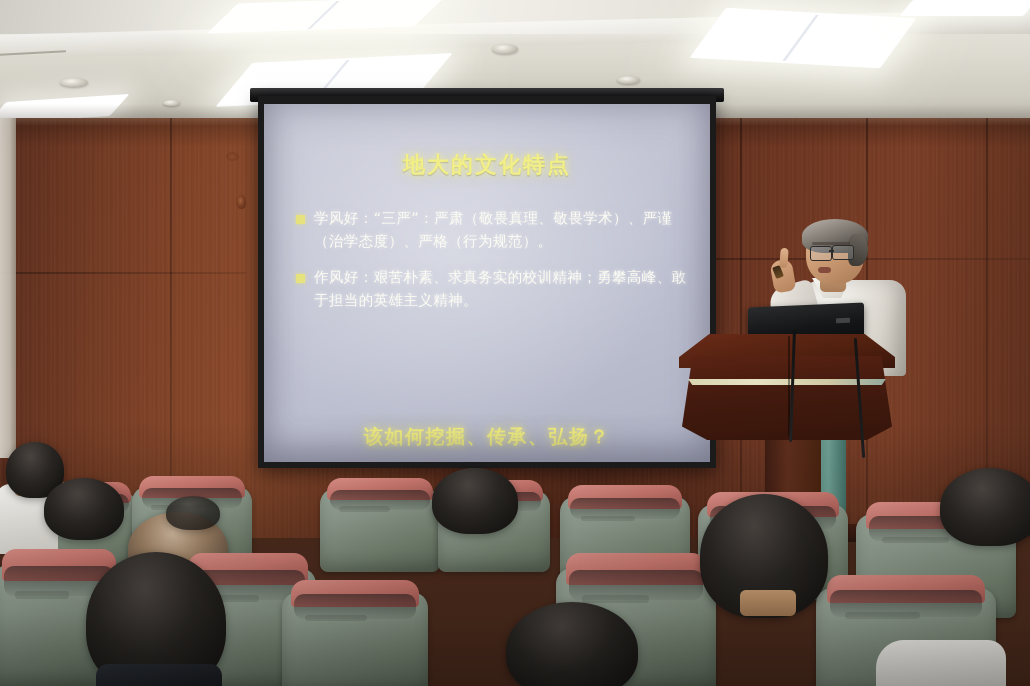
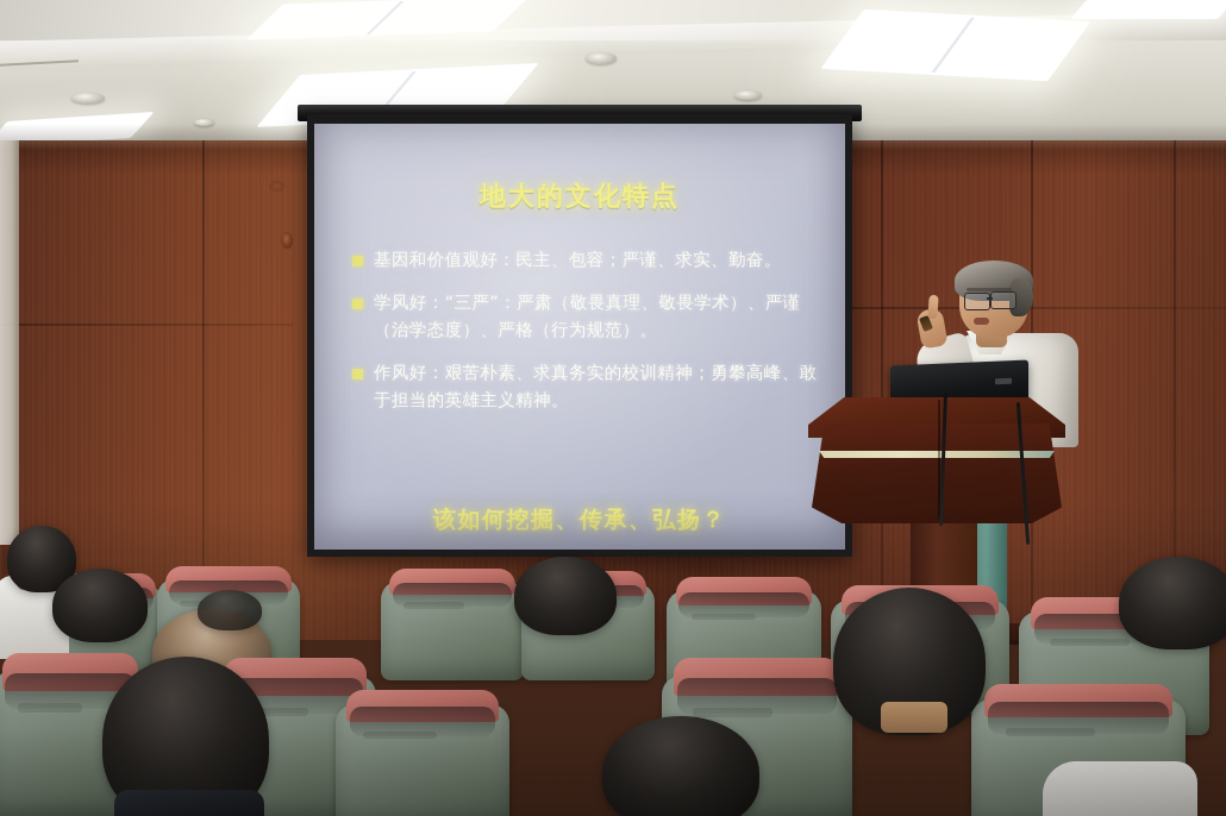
  地大的文化特点
+ 基因和价值观好：民主、包容；严谨、求实、勤奋。
  学风好：“三严”：严肃（敬畏真理、敬畏学术）、严谨（治学态度）、严格（行为规范）。
  作风好：艰苦朴素、求真务实的校训精神；勇攀高峰、敢于担当的英雄主义精神。
  该如何挖掘、传承、弘扬？
